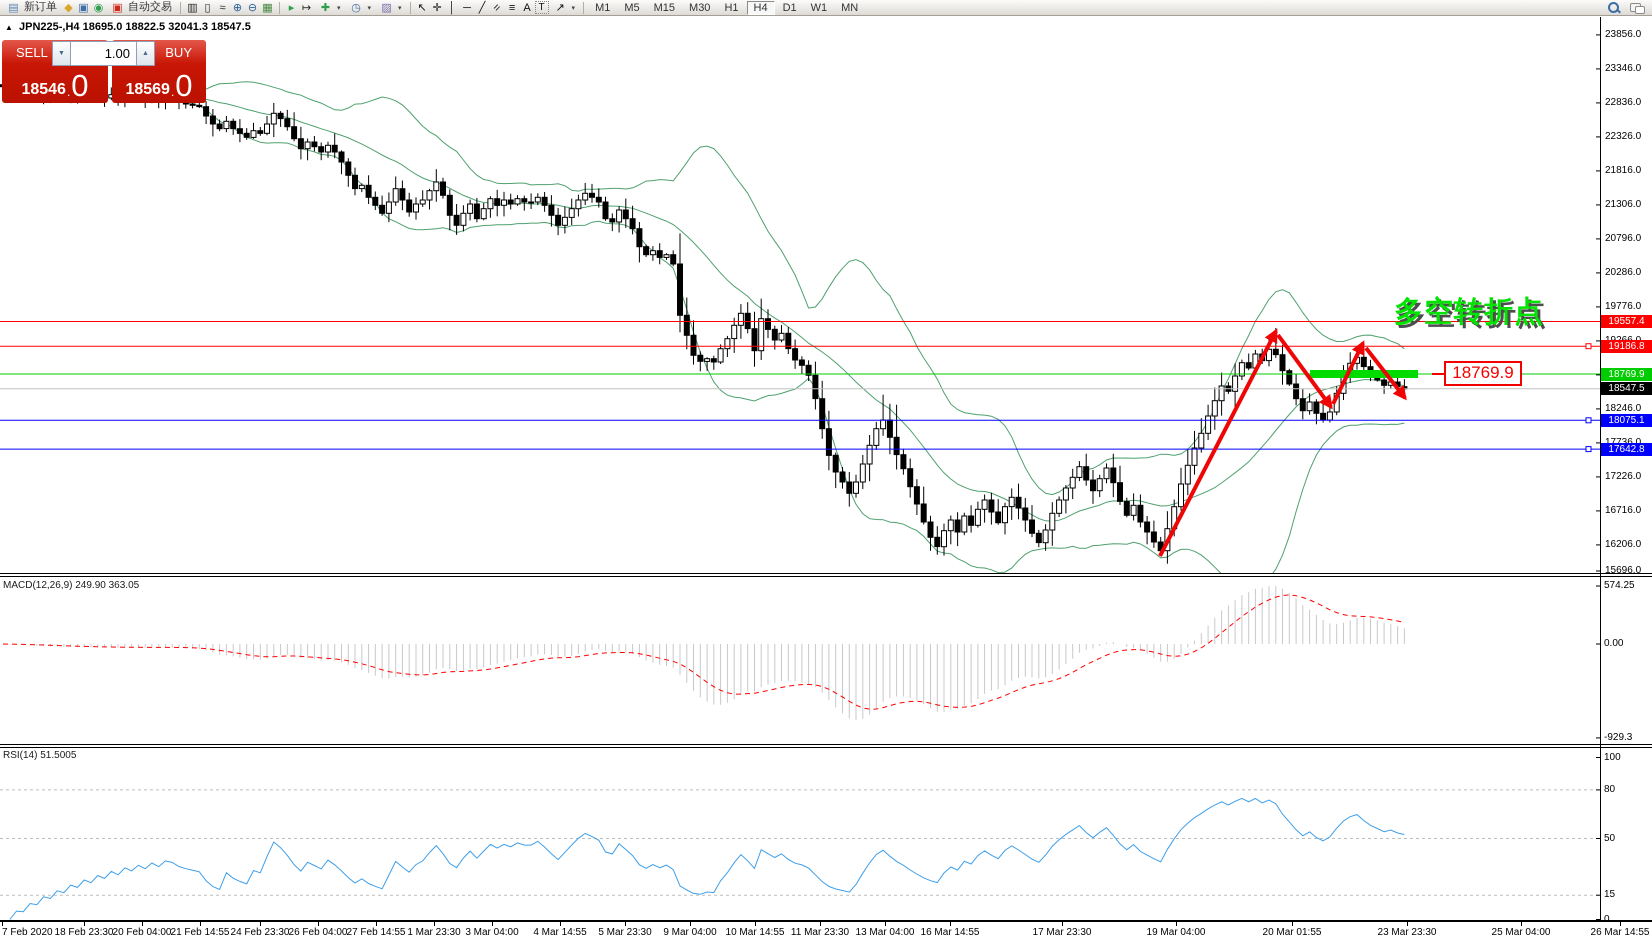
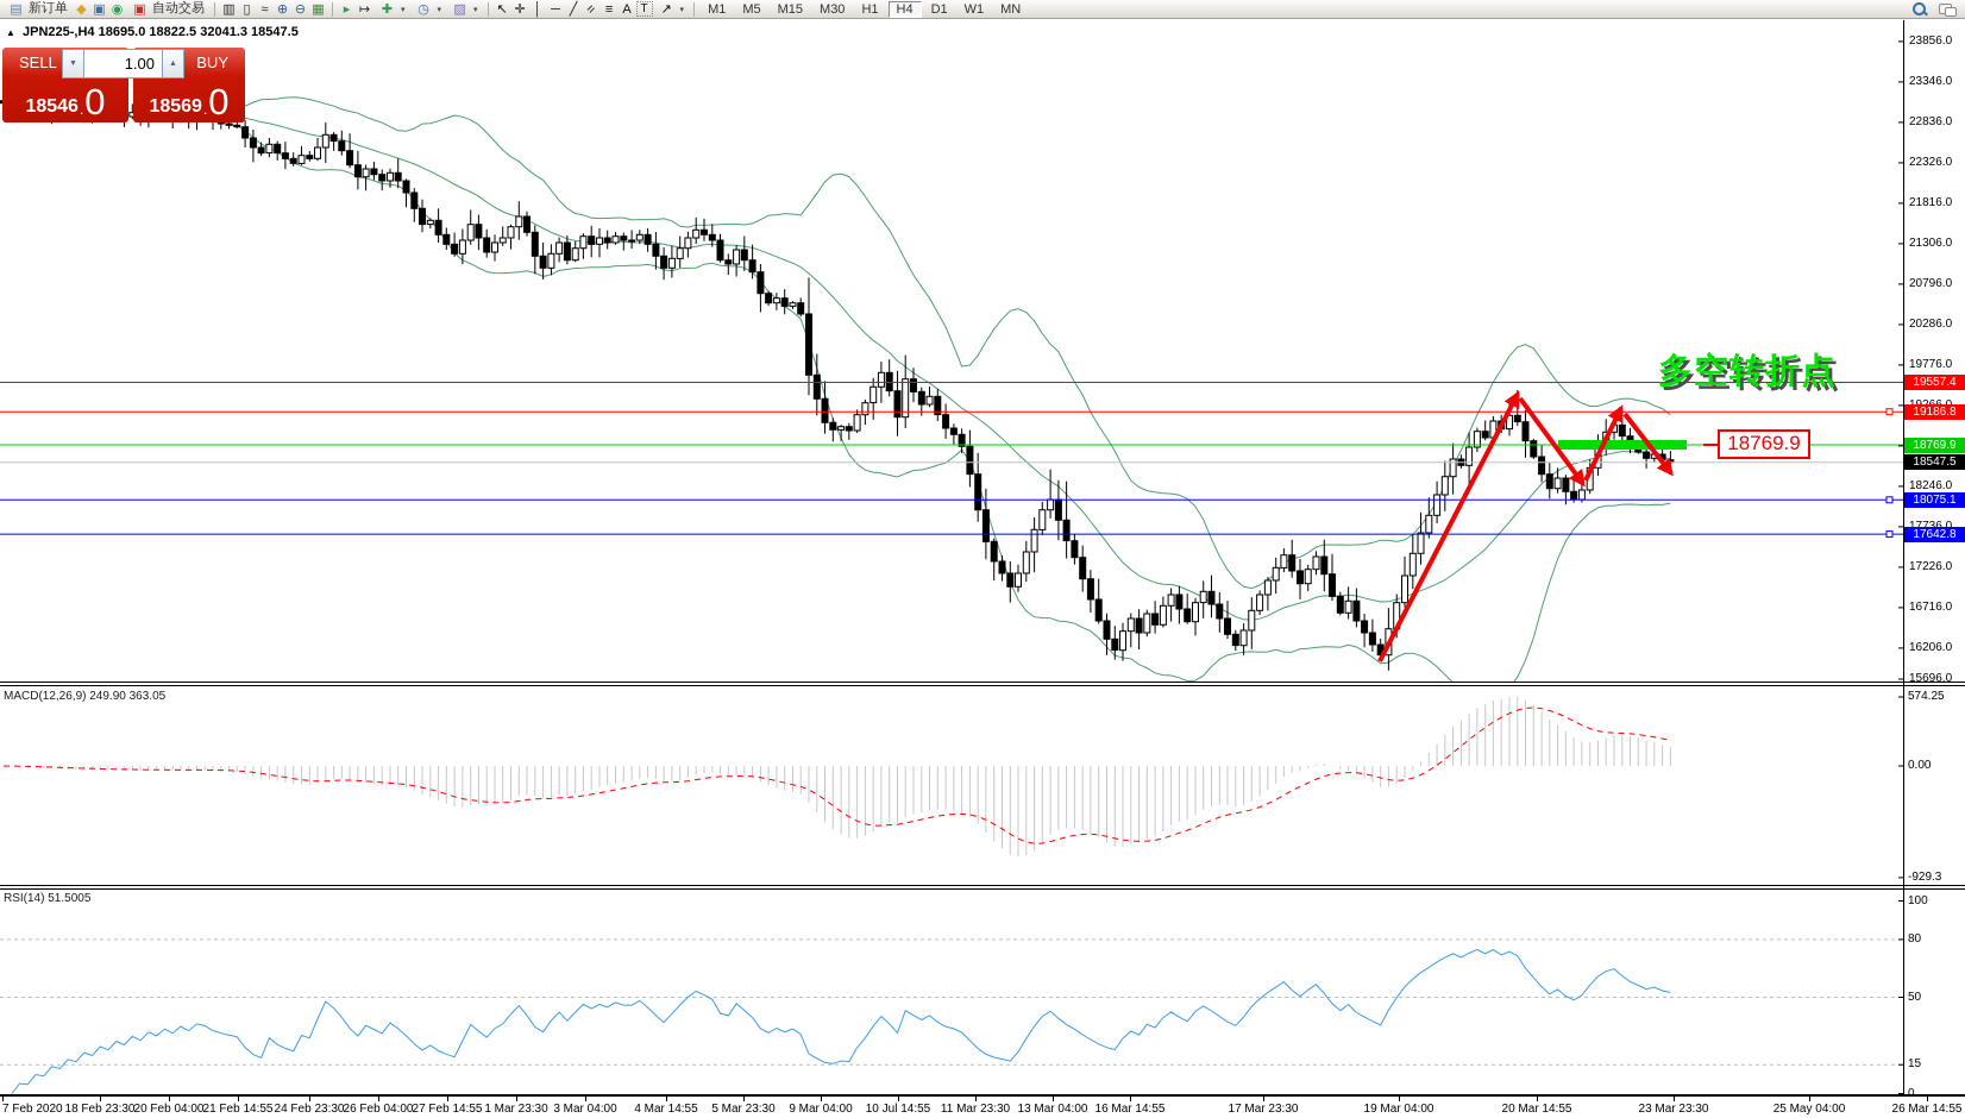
  ▤
  新订单
  ◆
  ▣
  ◉
  ▣
  自动交易
  ▥
  ▯
  ≈
  ⊕
  ⊖
  ▦
  ▸
  ↦
  ✚
  ◷
  ▨
  ↖
  ✛
  │
  ─
  ╱
  ≡
  A
  T
  ↗
  M1
  M5
  M15
  M30
  H1
  H4
  D1
  W1
  MN
  ▲ JPN225-,H4 18695.0 18822.5 32041.3 18547.5
  SELL
  18546
  .
  0
  BUY
  18569
  .
  0
  1.00
  多空转折点
  18769.9
  MACD(12,26,9) 249.90 363.05
  RSI(14) 51.5005
  23856.0
  23346.0
  22836.0
  22326.0
  21816.0
  21306.0
  20796.0
  20286.0
  19776.0
  18246.0
  17226.0
  16716.0
  16206.0
  15696.0
  574.25
  0.00
  -929.3
  100
  80
  50
  15
  0
  19557.4
  19186.8
  18769.9
  18075.1
  17642.8
  18547.5
  7 Feb 2020
  18 Feb 23:30
  20 Feb 04:00
  21 Feb 14:55
  24 Feb 23:30
  26 Feb 04:00
  27 Feb 14:55
  1 Mar 23:30
  3 Mar 04:00
  4 Mar 14:55
  5 Mar 23:30
  9 Mar 04:00
- 10 Mar 14:55
+ 10 Jul 14:55
  11 Mar 23:30
  13 Mar 04:00
  16 Mar 14:55
  17 Mar 23:30
  19 Mar 04:00
- 20 Mar 01:55
+ 20 Mar 14:55
  23 Mar 23:30
- 25 Mar 04:00
+ 25 May 04:00
  26 Mar 14:55
